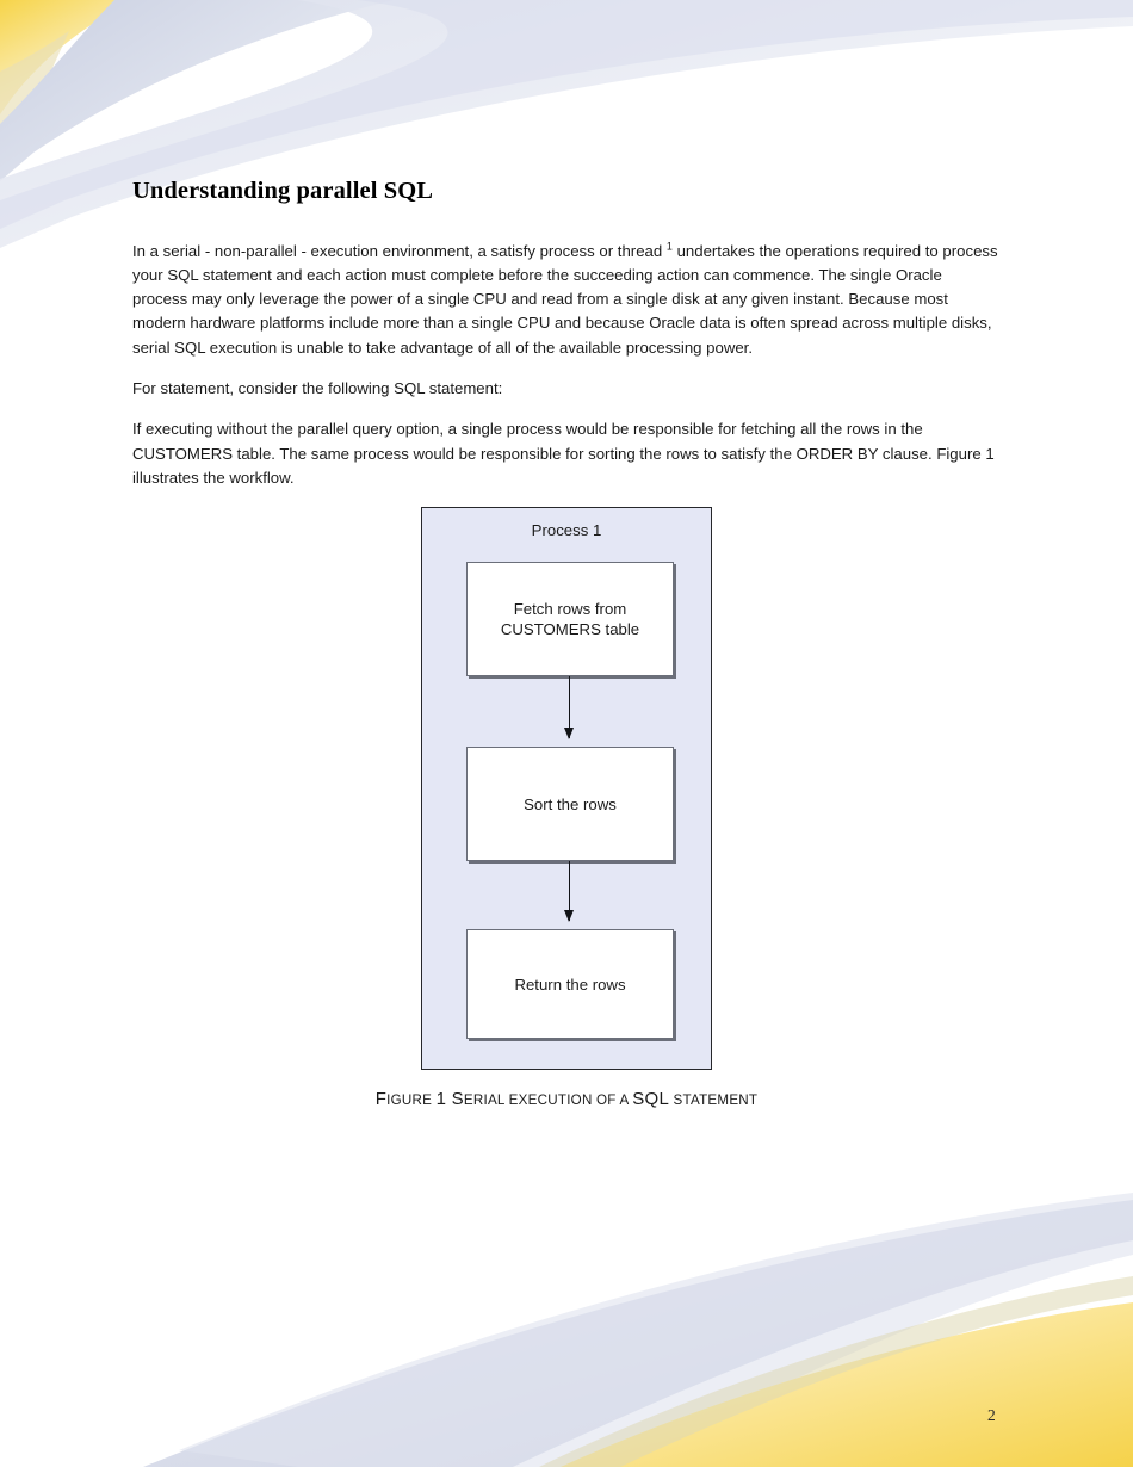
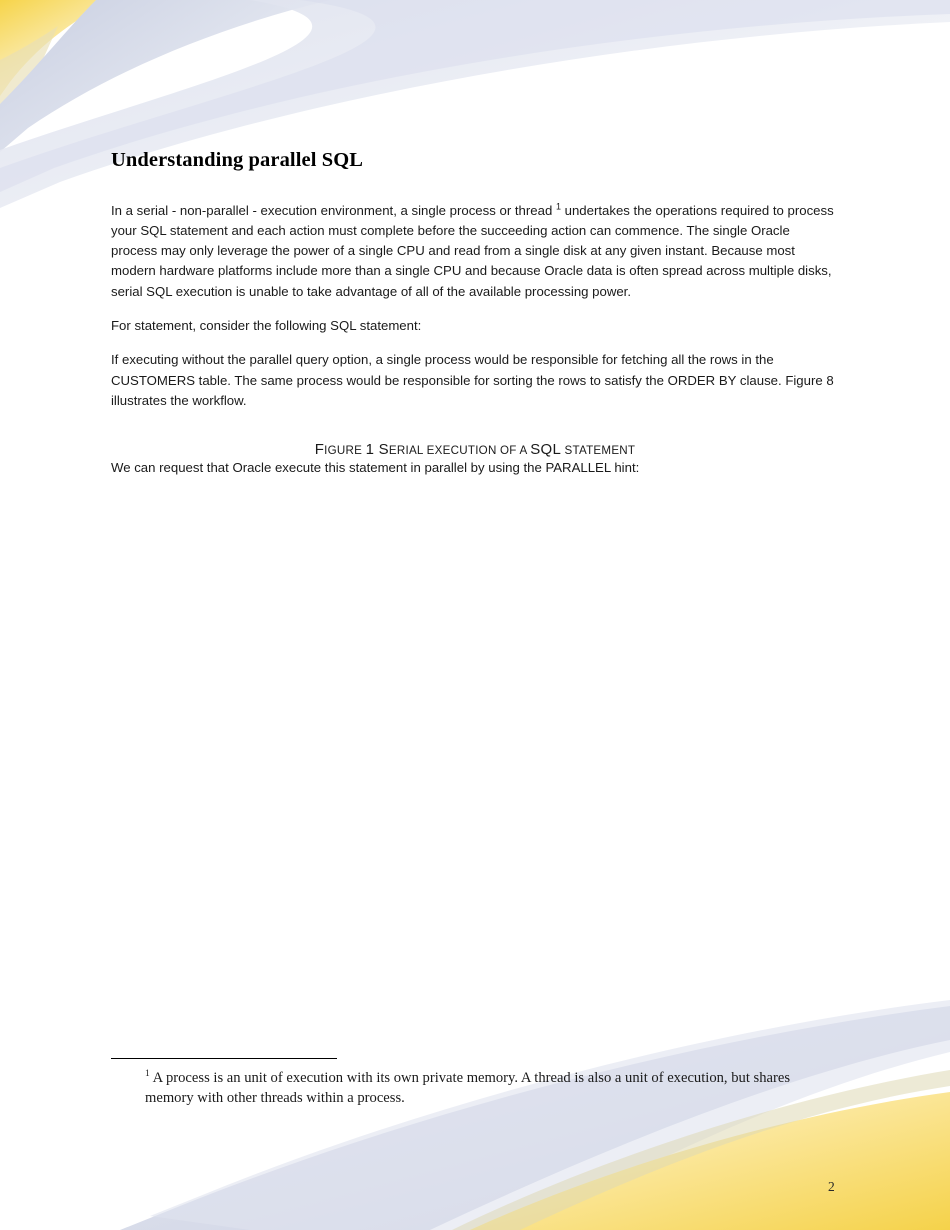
  Understanding parallel SQL
- In a serial - non-parallel - execution environment, a satisfy process or thread 1 undertakes the operations required to process your SQL statement and each action must complete before the succeeding action can commence. The single Oracle process may only leverage the power of a single CPU and read from a single disk at any given instant. Because most modern hardware platforms include more than a single CPU and because Oracle data is often spread across multiple disks, serial SQL execution is unable to take advantage of all of the available processing power.
+ In a serial - non-parallel - execution environment, a single process or thread 1 undertakes the operations required to process your SQL statement and each action must complete before the succeeding action can commence. The single Oracle process may only leverage the power of a single CPU and read from a single disk at any given instant. Because most modern hardware platforms include more than a single CPU and because Oracle data is often spread across multiple disks, serial SQL execution is unable to take advantage of all of the available processing power.
  For statement, consider the following SQL statement:
- If executing without the parallel query option, a single process would be responsible for fetching all the rows in the CUSTOMERS table. The same process would be responsible for sorting the rows to satisfy the ORDER BY clause. Figure 1 illustrates the workflow.
+ If executing without the parallel query option, a single process would be responsible for fetching all the rows in the CUSTOMERS table. The same process would be responsible for sorting the rows to satisfy the ORDER BY clause. Figure 8 illustrates the workflow.
- Process 1
- Fetch rows from
- CUSTOMERS table
- Sort the rows
- Return the rows
  FIGURE 1 SERIAL EXECUTION OF A SQL STATEMENT
+ We can request that Oracle execute this statement in parallel by using the PARALLEL hint:
+ 1 A process is an unit of execution with its own private memory. A thread is also a unit of execution, but shares memory with other threads within a process.
  2
